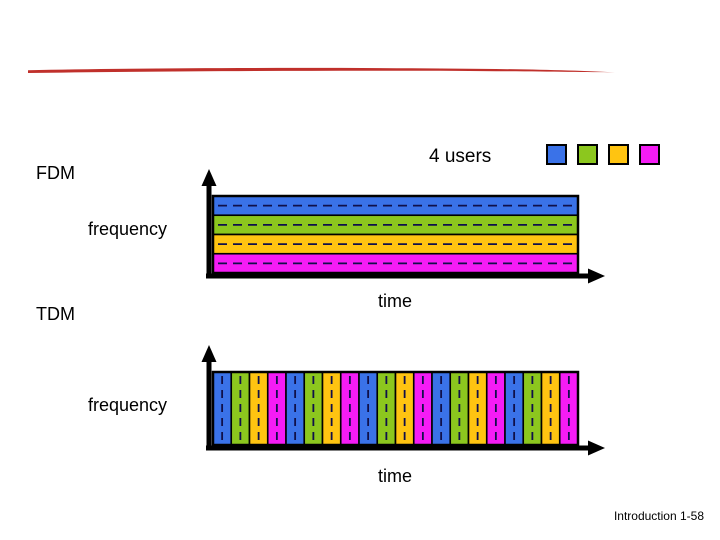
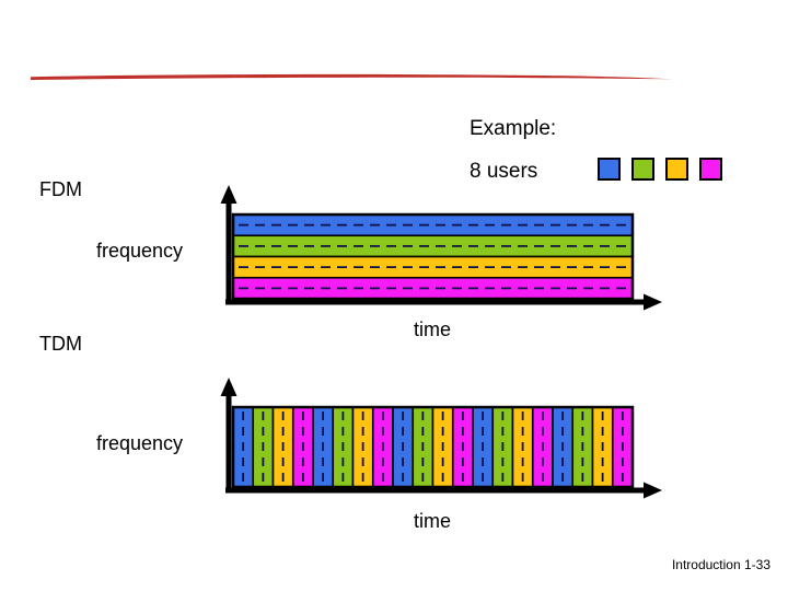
  FDM
  TDM
+ Example:
- 4 users
+ 8 users
  frequency
  time
  frequency
  time
- Introduction 1-58
+ Introduction 1-33
